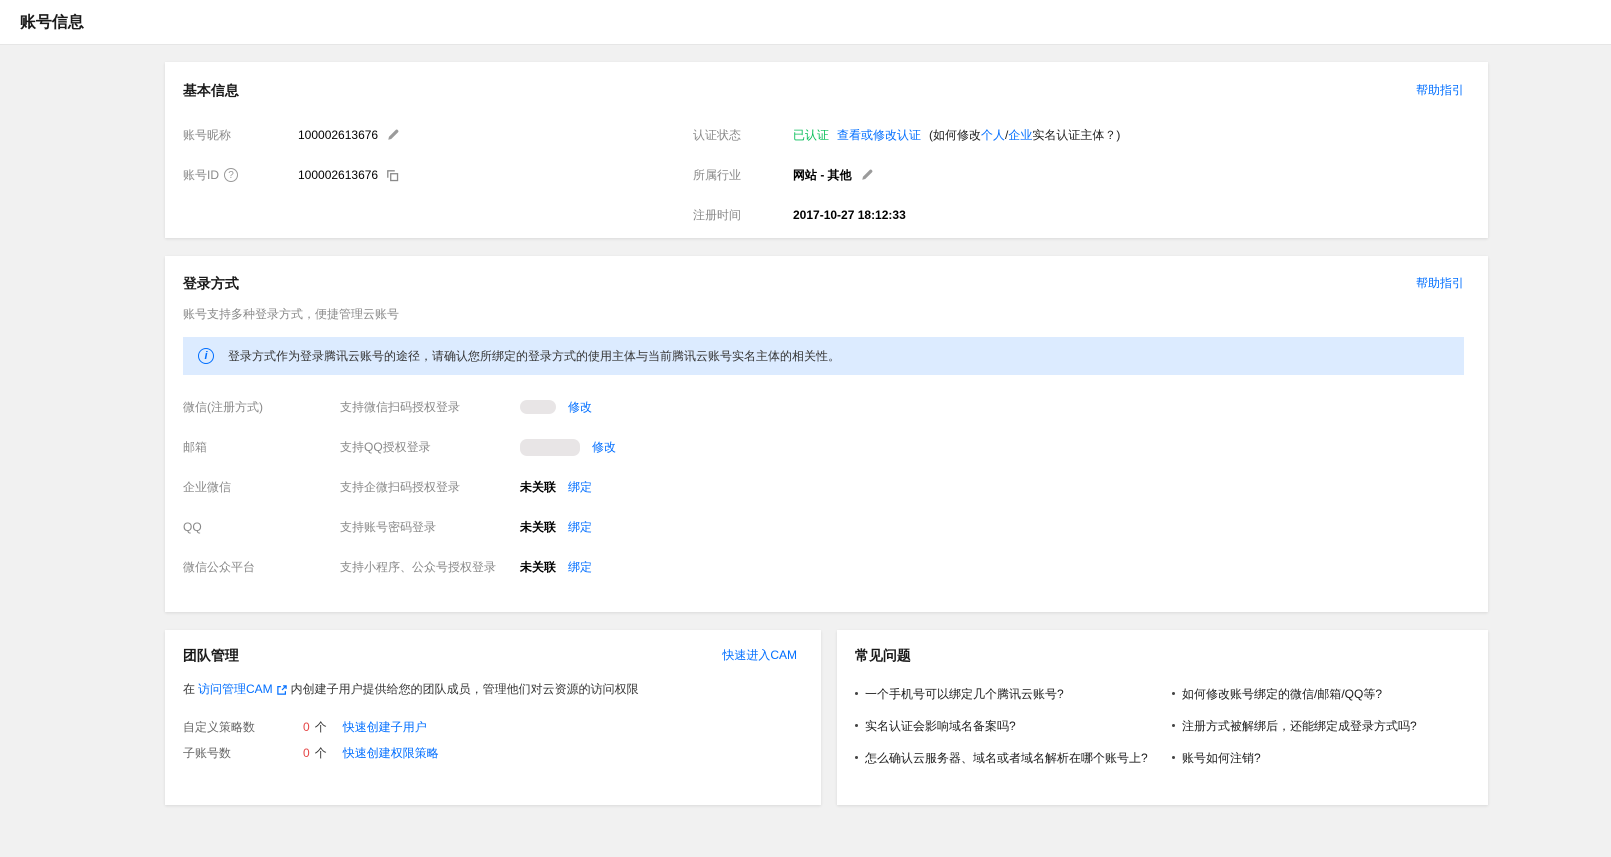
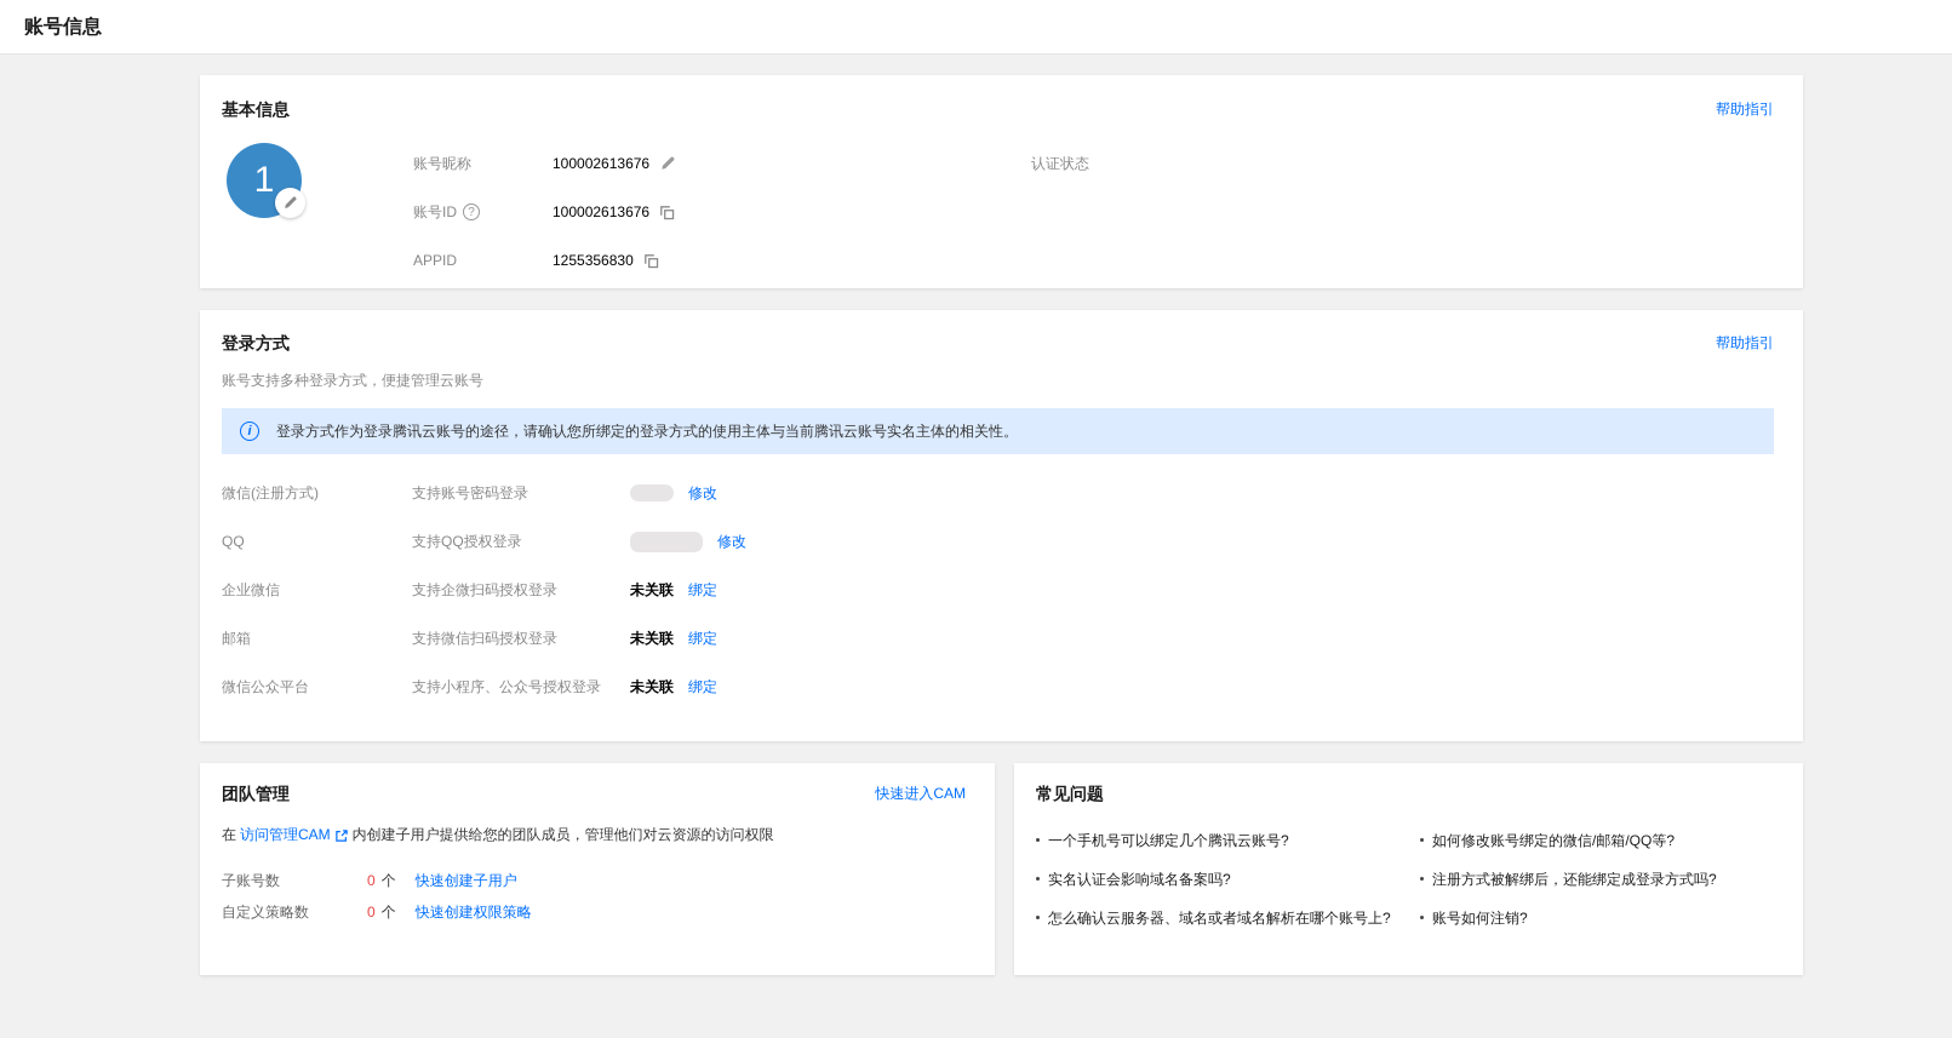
  账号信息
  基本信息
  帮助指引
+ 1
  账号昵称
  100002613676
  账号ID
  ?
  100002613676
+ APPID
+ 1255356830
  认证状态
- 已认证
- 查看或修改认证
- (如何修改个人/企业实名认证主体？)
- 所属行业
- 网站 - 其他
- 注册时间
- 2017-10-27 18:12:33
  登录方式
  帮助指引
  账号支持多种登录方式，便捷管理云账号
  i
  登录方式作为登录腾讯云账号的途径，请确认您所绑定的登录方式的使用主体与当前腾讯云账号实名主体的相关性。
  微信(注册方式)
- 支持微信扫码授权登录
+ 支持账号密码登录
  修改
- 邮箱
+ QQ
  支持QQ授权登录
  修改
  企业微信
  支持企微扫码授权登录
  未关联
  绑定
- QQ
+ 邮箱
- 支持账号密码登录
+ 支持微信扫码授权登录
  未关联
  绑定
  微信公众平台
  支持小程序、公众号授权登录
  未关联
  绑定
  团队管理
  快速进入CAM
  在
  访问管理CAM
  内创建子用户提供给您的团队成员，管理他们对云资源的访问权限
- 自定义策略数
+ 子账号数
  0
  个
  快速创建子用户
- 子账号数
+ 自定义策略数
  0
  个
  快速创建权限策略
  常见问题
  一个手机号可以绑定几个腾讯云账号?
  实名认证会影响域名备案吗?
  怎么确认云服务器、域名或者域名解析在哪个账号上?
  如何修改账号绑定的微信/邮箱/QQ等?
  注册方式被解绑后，还能绑定成登录方式吗?
  账号如何注销?
